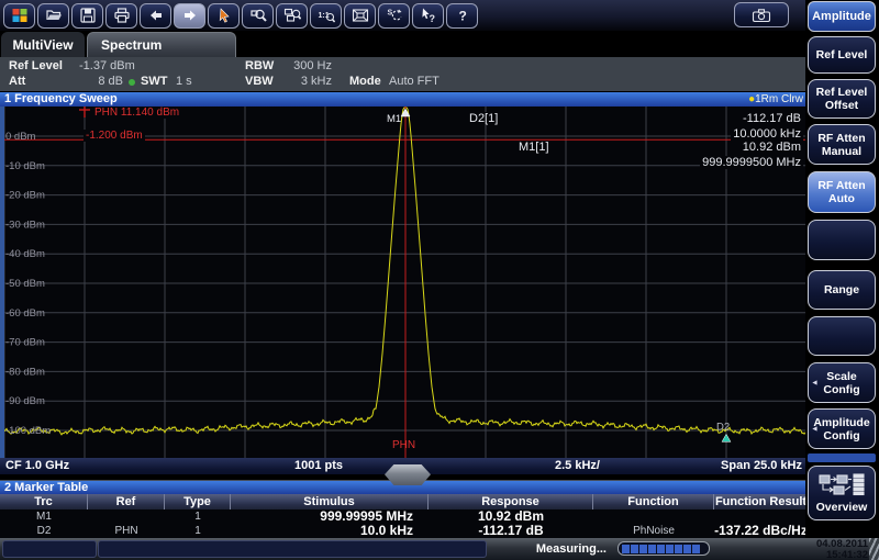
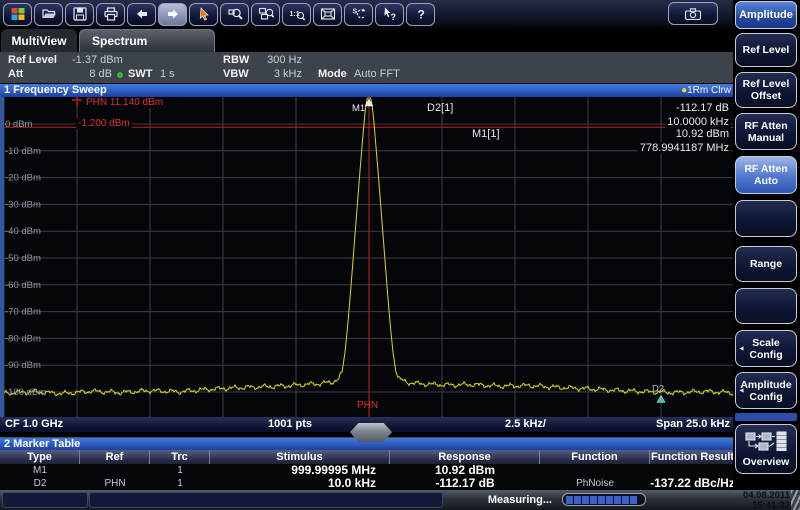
  ?
  ?
  MultiView
  Spectrum
  Ref Level
  -1.37 dBm
  RBW
  300 Hz
  Att
  8 dB
  SWT
  1 s
  VBW
  3 kHz
  Mode
  Auto FFT
  1 Frequency Sweep
  ●1Rm Clrw
  M1
  D2
  0 dBm
  -10 dBm
  -20 dBm
  -30 dBm
  -40 dBm
  -50 dBm
  -60 dBm
  -70 dBm
  -80 dBm
  -90 dBm
  -100 dBm
  PHN 11.140 dBm
  -1.200 dBm
  D2[1]
  -112.17 dB
  10.0000 kHz
  M1[1]
  10.92 dBm
- 999.9999500 MHz
+ 778.9941187 MHz
  PHN
  CF 1.0 GHz
  1001 pts
  2.5 kHz/
  Span 25.0 kHz
  2 Marker Table
- Trc
+ Type
  Ref
- Type
+ Trc
  Stimulus
  Response
  Function
  Function Resul
  M1
  1
  999.99995 MHz
  10.92 dBm
  D2
  PHN
  1
  10.0 kHz
  -112.17 dB
  PhNoise
  -137.22 dBc/Hz
  Measuring...
  04.08.2011
  15:41:32
  Amplitude
  Ref Level
  Ref Level Offset
  RF Atten Manual
  RF Atten Auto
  Range
  Scale Config
  Amplitude Config
  Overview
